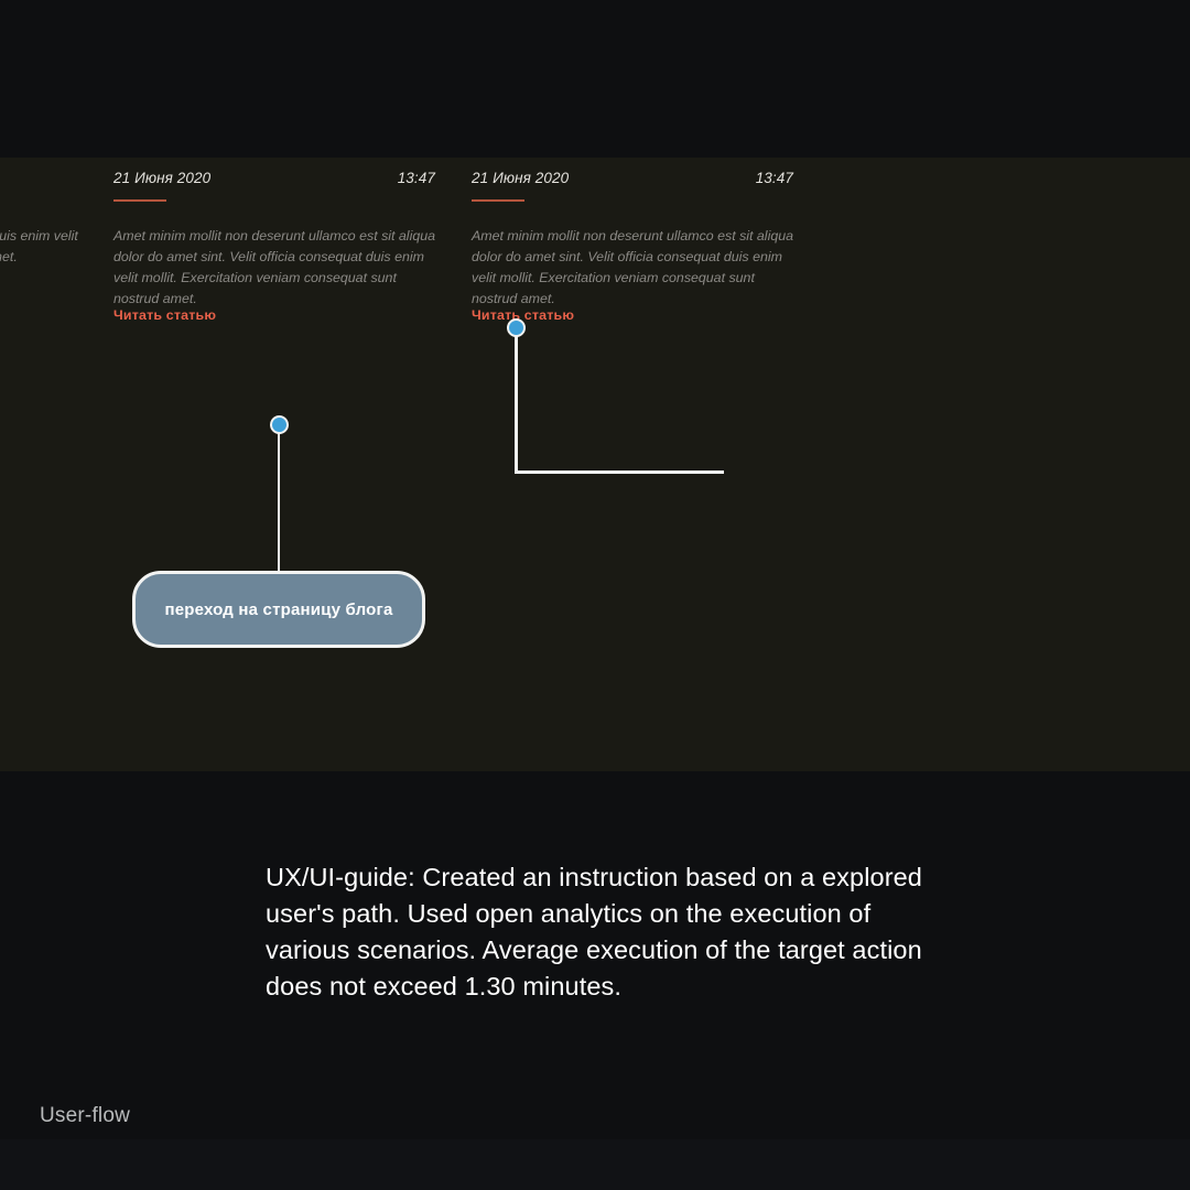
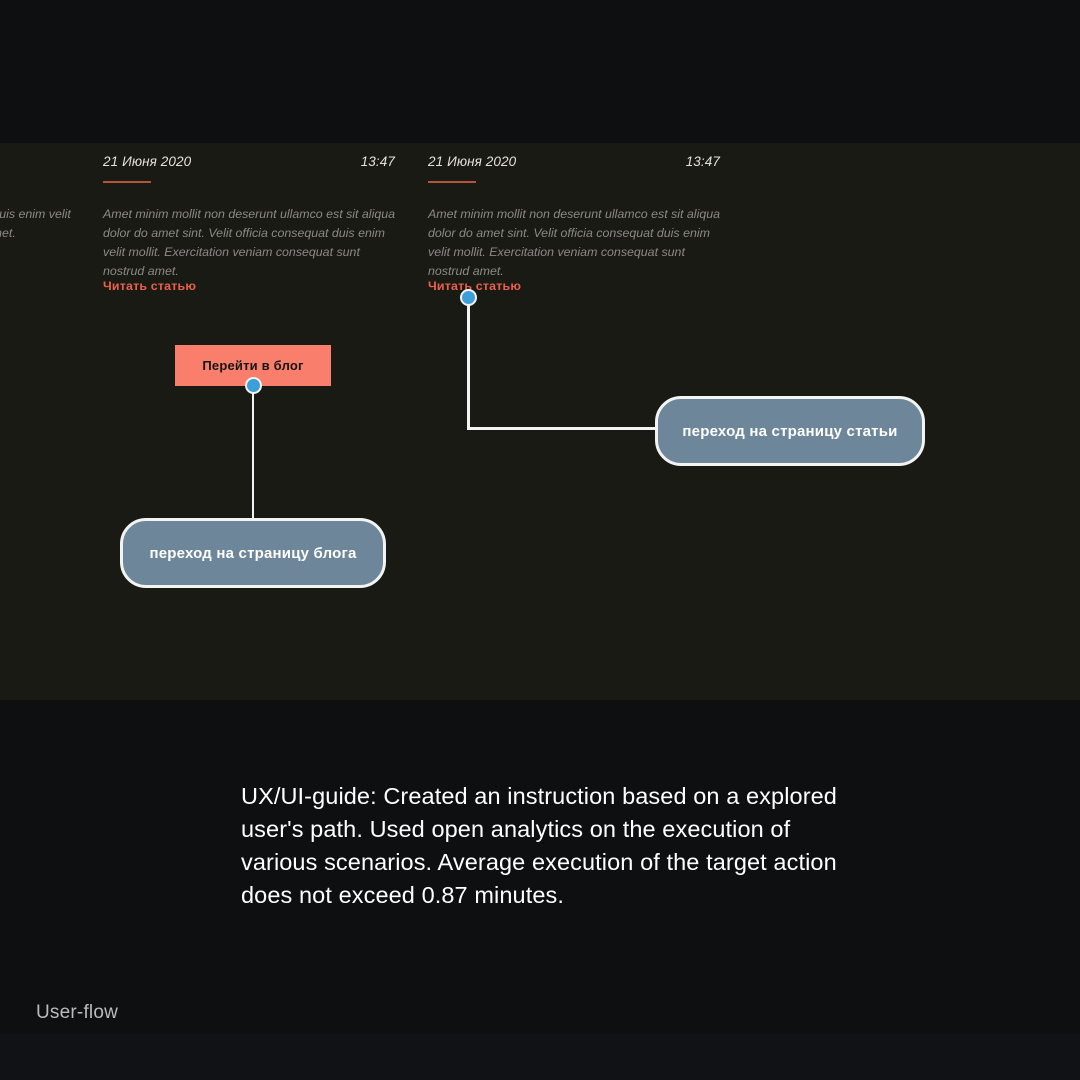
  21 Июня 2020
  13:47
  Amet minim mollit non deserunt ullamco est sit aliqua dolor do amet sint. Velit officia consequat duis enim velit mollit. Exercitation veniam consequat sunt nostrud amet.
  Читать статью
  21 Июня 2020
  13:47
  Amet minim mollit non deserunt ullamco est sit aliqua dolor do amet sint. Velit officia consequat duis enim velit mollit. Exercitation veniam consequat sunt nostrud amet.
  Читать статью
+ Перейти в блог
  переход на страницу блога
+ переход на страницу статьи
- UX/UI-guide: Created an instruction based on a explored user's path. Used open analytics on the execution of various scenarios. Average execution of the target action does not exceed 1.30 minutes.
+ UX/UI-guide: Created an instruction based on a explored user's path. Used open analytics on the execution of various scenarios. Average execution of the target action does not exceed 0.87 minutes.
  User-flow
